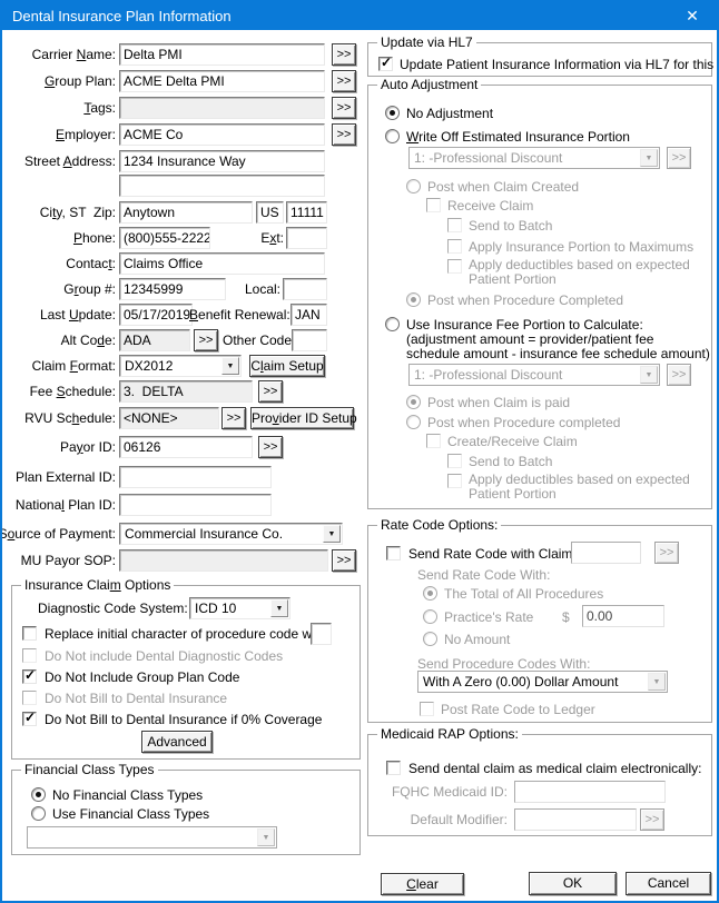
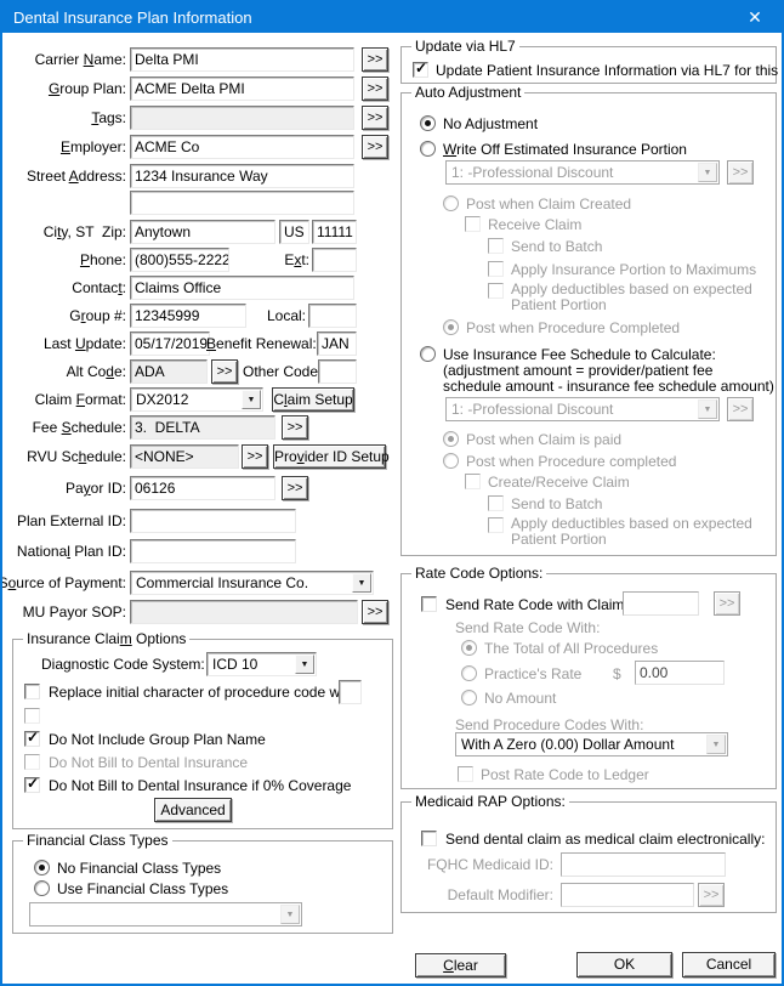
  Dental Insurance Plan Information
  ✕
  Carrier Name:
  Delta PMI
  >>
  Group Plan:
  ACME Delta PMI
  >>
  Tags:
  >>
  Employer:
  ACME Co
  >>
  Street Address:
  1234 Insurance Way
  City, ST Zip:
  Anytown
  US
  11111
  Phone:
  (800)555-2222
  Ext:
  Contact:
  Claims Office
  Group #:
  12345999
  Local:
  Last Update:
  05/17/2019
  Benefit Renewal:
  JAN
  Alt Code:
  ADA
  >>
  Other Code
  Claim Format:
  DX2012
  Claim Setup
  Fee Schedule:
  3. DELTA
  >>
  RVU Schedule:
  <NONE>
  >>
  Provider ID Setup
  Payor ID:
  06126
  >>
  Plan External ID:
  National Plan ID:
  Source of Payment:
  Commercial Insurance Co.
  MU Payor SOP:
  >>
  Insurance Claim Options
  Diagnostic Code System:
  ICD 10
  Replace initial character of procedure code w
- Do Not include Dental Diagnostic Codes
  ✓
- Do Not Include Group Plan Code
+ Do Not Include Group Plan Name
  Do Not Bill to Dental Insurance
  ✓
  Do Not Bill to Dental Insurance if 0% Coverage
  Advanced
  Financial Class Types
  No Financial Class Types
  Use Financial Class Types
  Update via HL7
  ✓
  Update Patient Insurance Information via HL7 for this
  Auto Adjustment
  No Adjustment
  Write Off Estimated Insurance Portion
  1: -Professional Discount
  >>
  Post when Claim Created
  Receive Claim
  Send to Batch
  Apply Insurance Portion to Maximums
  Apply deductibles based on expected Patient Portion
  Post when Procedure Completed
- Use Insurance Fee Portion to Calculate:
+ Use Insurance Fee Schedule to Calculate:
  (adjustment amount = provider/patient fee
  schedule amount - insurance fee schedule amount)
  1: -Professional Discount
  >>
  Post when Claim is paid
  Post when Procedure completed
  Create/Receive Claim
  Send to Batch
  Apply deductibles based on expected Patient Portion
  Rate Code Options:
  Send Rate Code with Claim
  >>
  Send Rate Code With:
  The Total of All Procedures
  Practice's Rate
  $
  0.00
  No Amount
  Send Procedure Codes With:
  With A Zero (0.00) Dollar Amount
  Post Rate Code to Ledger
  Medicaid RAP Options:
  Send dental claim as medical claim electronically:
  FQHC Medicaid ID:
  Default Modifier:
  >>
  Clear
  OK
  Cancel
